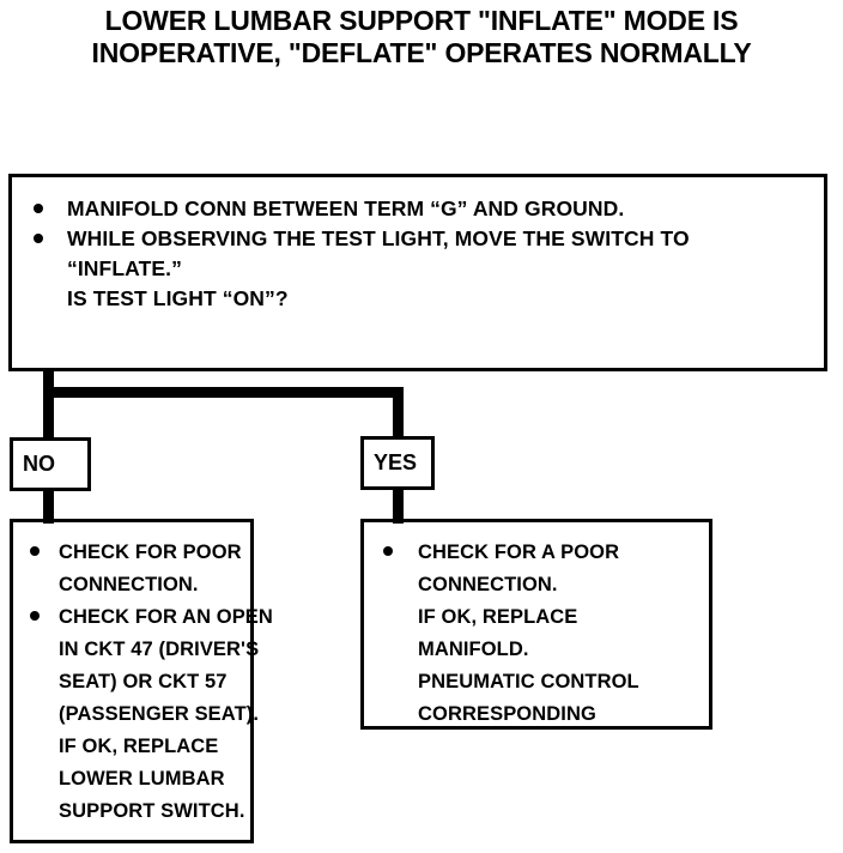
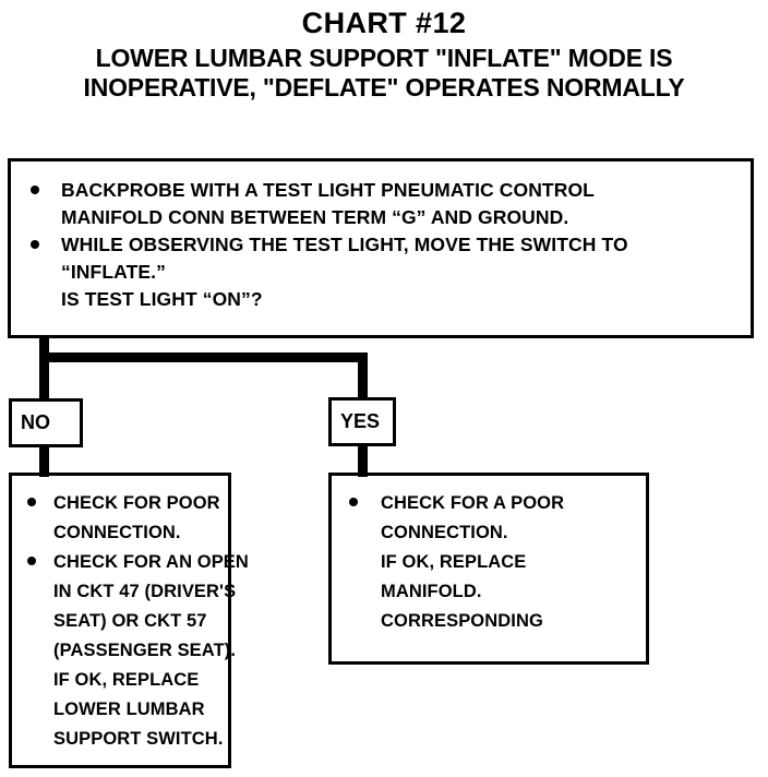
+ CHART #12
  LOWER LUMBAR SUPPORT "INFLATE" MODE IS
  INOPERATIVE, "DEFLATE" OPERATES NORMALLY
+ BACKPROBE WITH A TEST LIGHT PNEUMATIC CONTROL
  MANIFOLD CONN BETWEEN TERM “G” AND GROUND.
  WHILE OBSERVING THE TEST LIGHT, MOVE THE SWITCH TO
  “INFLATE.”
  IS TEST LIGHT “ON”?
  NO
  YES
  CHECK FOR POOR
  CONNECTION.
  CHECK FOR AN OPEN
  IN CKT 47 (DRIVER'S
  SEAT) OR CKT 57
  (PASSENGER SEAT).
  IF OK, REPLACE
  LOWER LUMBAR
  SUPPORT SWITCH.
  CHECK FOR A POOR
  CONNECTION.
  IF OK, REPLACE
  MANIFOLD.
- PNEUMATIC CONTROL
  CORRESPONDING
